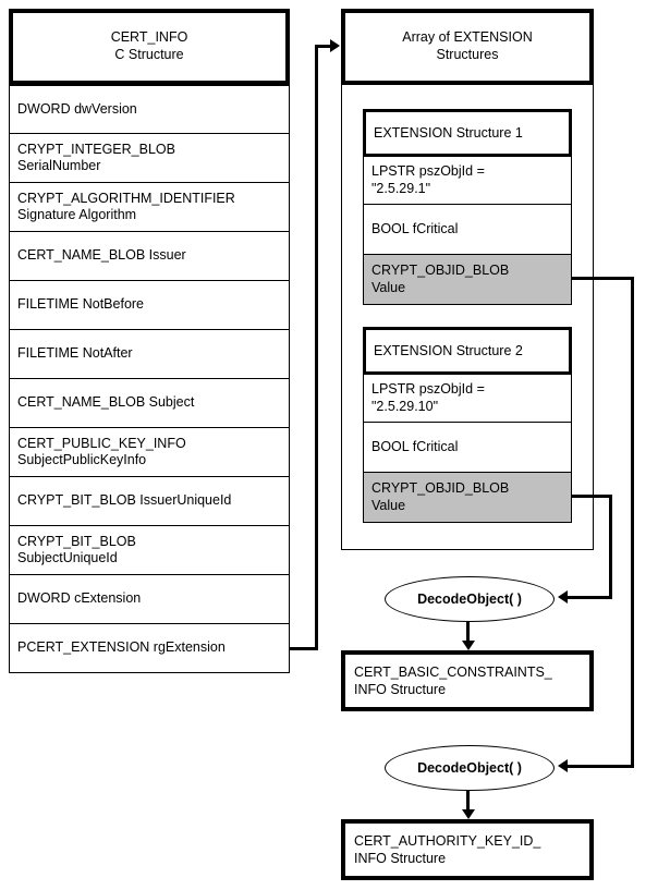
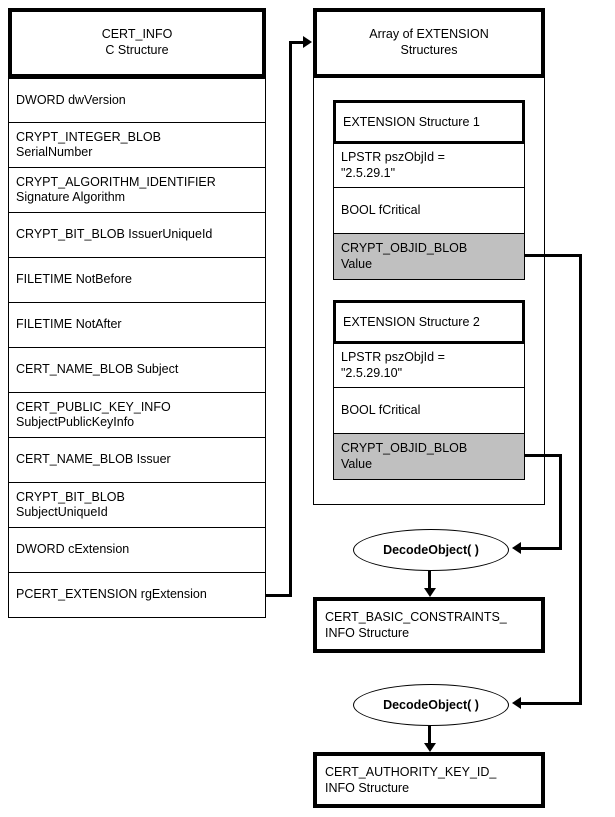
  CERT_INFO
  C Structure
  DWORD dwVersion
  CRYPT_INTEGER_BLOB
  SerialNumber
  CRYPT_ALGORITHM_IDENTIFIER
  Signature Algorithm
- CERT_NAME_BLOB Issuer
+ CRYPT_BIT_BLOB IssuerUniqueId
  FILETIME NotBefore
  FILETIME NotAfter
  CERT_NAME_BLOB Subject
  CERT_PUBLIC_KEY_INFO
  SubjectPublicKeyInfo
- CRYPT_BIT_BLOB IssuerUniqueId
+ CERT_NAME_BLOB Issuer
  CRYPT_BIT_BLOB
  SubjectUniqueId
  DWORD cExtension
  PCERT_EXTENSION rgExtension
  Array of EXTENSION
  Structures
  EXTENSION Structure 1
  LPSTR pszObjId =
  "2.5.29.1"
  BOOL fCritical
  CRYPT_OBJID_BLOB
  Value
  EXTENSION Structure 2
  LPSTR pszObjId =
  "2.5.29.10"
  BOOL fCritical
  CRYPT_OBJID_BLOB
  Value
  DecodeObject( )
  CERT_BASIC_CONSTRAINTS_
  INFO Structure
  DecodeObject( )
  CERT_AUTHORITY_KEY_ID_
  INFO Structure
